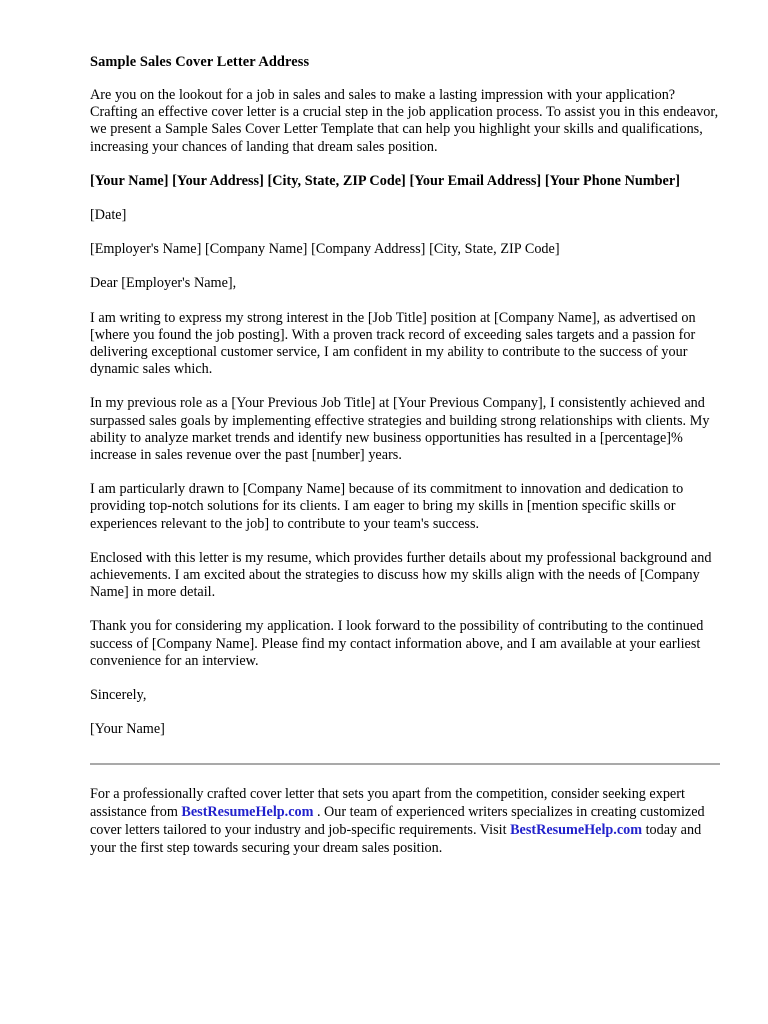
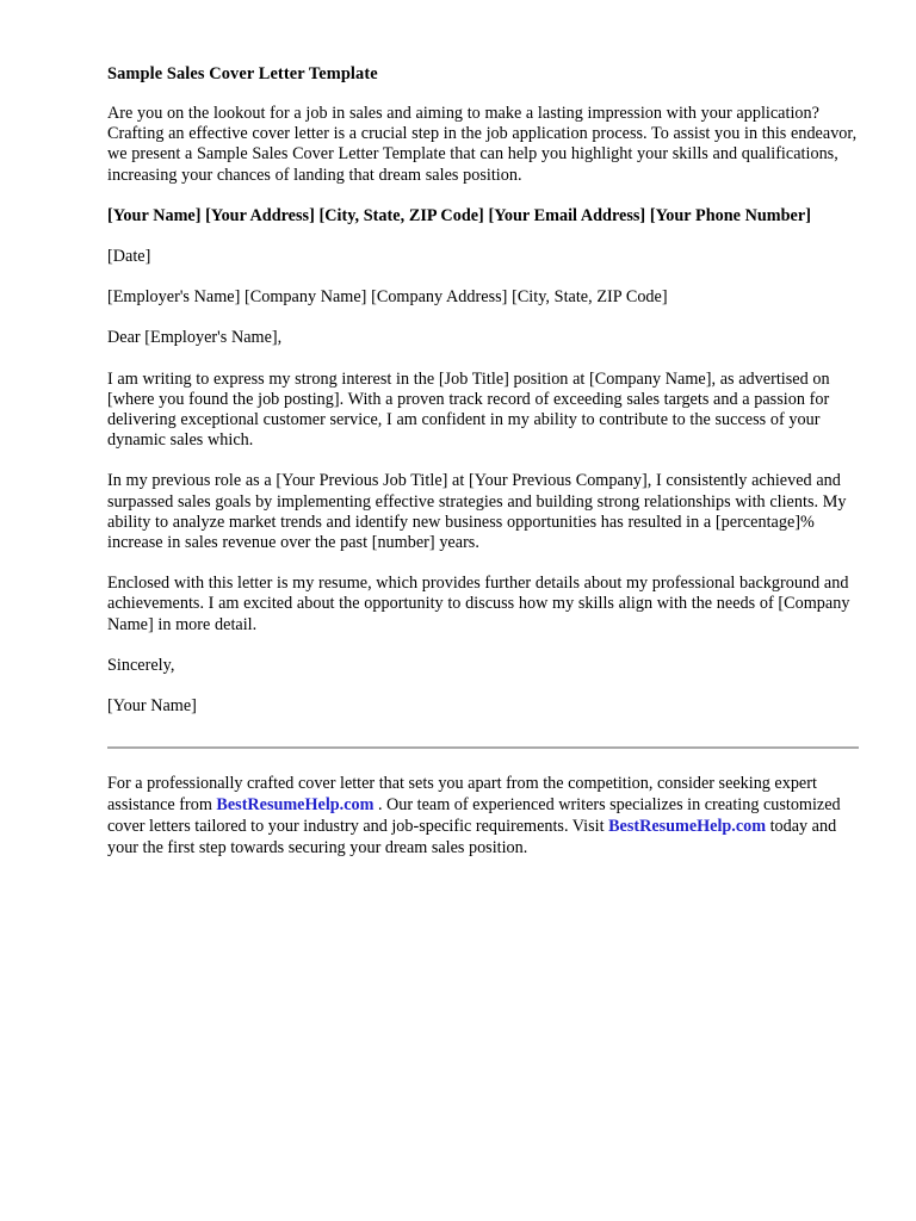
- Sample Sales Cover Letter Address
+ Sample Sales Cover Letter Template
- Are you on the lookout for a job in sales and sales to make a lasting impression with your application? Crafting an effective cover letter is a crucial step in the job application process. To assist you in this endeavor, we present a Sample Sales Cover Letter Template that can help you highlight your skills and qualifications, increasing your chances of landing that dream sales position.
+ Are you on the lookout for a job in sales and aiming to make a lasting impression with your application? Crafting an effective cover letter is a crucial step in the job application process. To assist you in this endeavor, we present a Sample Sales Cover Letter Template that can help you highlight your skills and qualifications, increasing your chances of landing that dream sales position.
  [Your Name] [Your Address] [City, State, ZIP Code] [Your Email Address] [Your Phone Number]
  [Date]
  [Employer's Name] [Company Name] [Company Address] [City, State, ZIP Code]
  Dear [Employer's Name],
  I am writing to express my strong interest in the [Job Title] position at [Company Name], as advertised on [where you found the job posting]. With a proven track record of exceeding sales targets and a passion for delivering exceptional customer service, I am confident in my ability to contribute to the success of your dynamic sales which.
  In my previous role as a [Your Previous Job Title] at [Your Previous Company], I consistently achieved and surpassed sales goals by implementing effective strategies and building strong relationships with clients. My ability to analyze market trends and identify new business opportunities has resulted in a [percentage]% increase in sales revenue over the past [number] years.
- I am particularly drawn to [Company Name] because of its commitment to innovation and dedication to providing top-notch solutions for its clients. I am eager to bring my skills in [mention specific skills or experiences relevant to the job] to contribute to your team's success.
- Enclosed with this letter is my resume, which provides further details about my professional background and achievements. I am excited about the strategies to discuss how my skills align with the needs of [Company Name] in more detail.
+ Enclosed with this letter is my resume, which provides further details about my professional background and achievements. I am excited about the opportunity to discuss how my skills align with the needs of [Company Name] in more detail.
- Thank you for considering my application. I look forward to the possibility of contributing to the continued success of [Company Name]. Please find my contact information above, and I am available at your earliest convenience for an interview.
  Sincerely,
  [Your Name]
  For a professionally crafted cover letter that sets you apart from the competition, consider seeking expert assistance from BestResumeHelp.com . Our team of experienced writers specializes in creating customized cover letters tailored to your industry and job-specific requirements. Visit BestResumeHelp.com today and your the first step towards securing your dream sales position.
